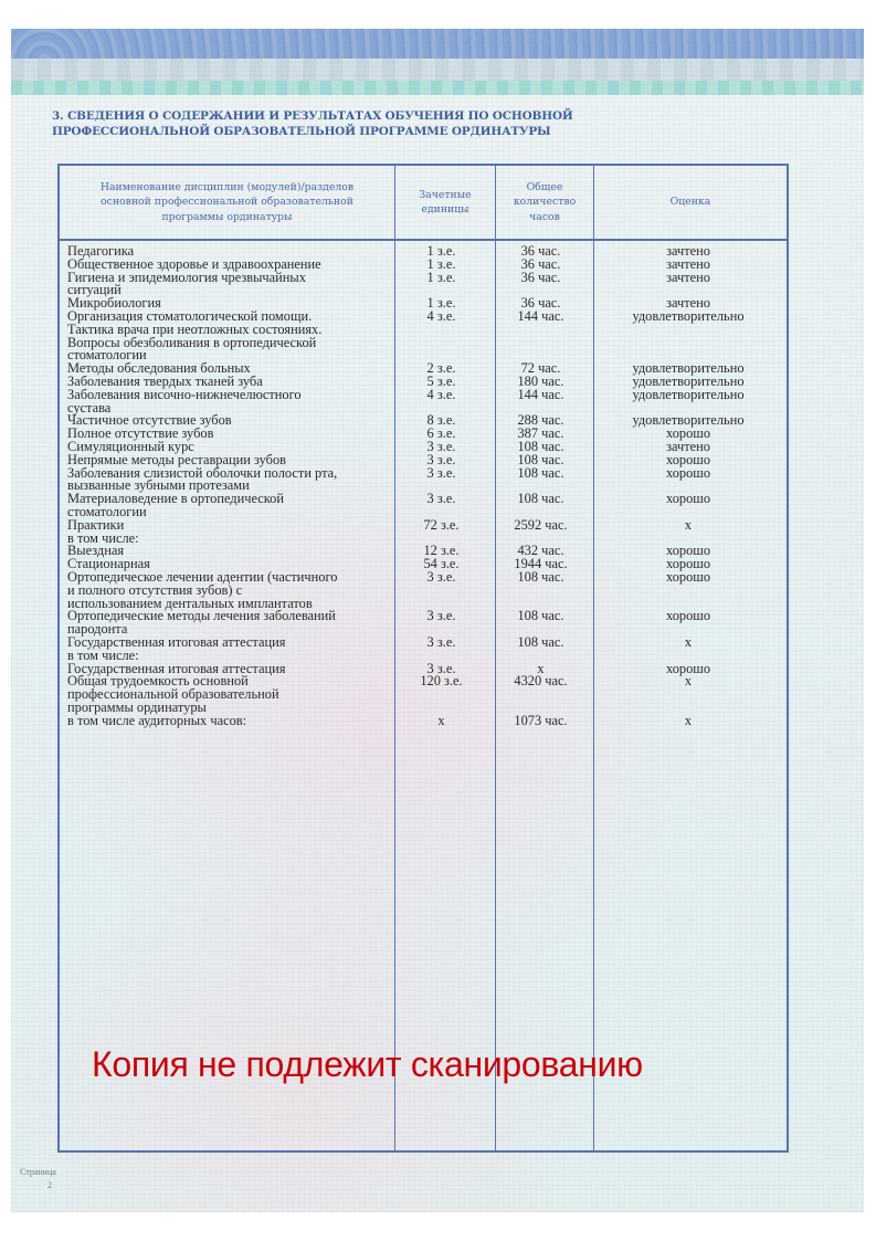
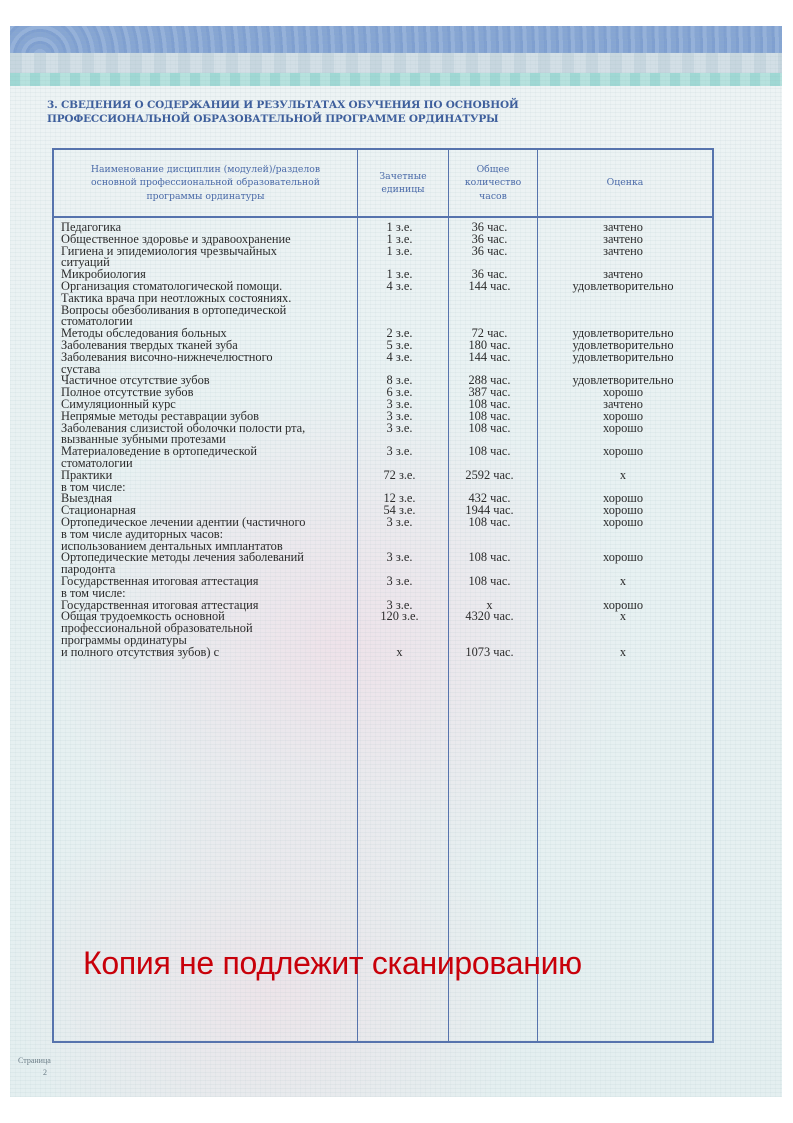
  3. СВЕДЕНИЯ О СОДЕРЖАНИИ И РЕЗУЛЬТАТАХ ОБУЧЕНИЯ ПО ОСНОВНОЙ
  ПРОФЕССИОНАЛЬНОЙ ОБРАЗОВАТЕЛЬНОЙ ПРОГРАММЕ ОРДИНАТУРЫ
  Наименование дисциплин (модулей)/разделов
  основной профессиональной образовательной
  программы ординатуры
  Зачетные
  единицы
  Общее
  количество
  часов
  Оценка
  Педагогика
  1 з.е.
  36 час.
  зачтено
  Общественное здоровье и здравоохранение
  1 з.е.
  36 час.
  зачтено
  Гигиена и эпидемиология чрезвычайных
  ситуаций
  1 з.е.
  36 час.
  зачтено
  Микробиология
  1 з.е.
  36 час.
  зачтено
  Организация стоматологической помощи.
  Тактика врача при неотложных состояниях.
  Вопросы обезболивания в ортопедической
  стоматологии
  4 з.е.
  144 час.
  удовлетворительно
  Методы обследования больных
  2 з.е.
  72 час.
  удовлетворительно
  Заболевания твердых тканей зуба
  5 з.е.
  180 час.
  удовлетворительно
  Заболевания височно-нижнечелюстного
  сустава
  4 з.е.
  144 час.
  удовлетворительно
  Частичное отсутствие зубов
  8 з.е.
  288 час.
  удовлетворительно
  Полное отсутствие зубов
  6 з.е.
  387 час.
  хорошо
  Симуляционный курс
  3 з.е.
  108 час.
  зачтено
  Непрямые методы реставрации зубов
  3 з.е.
  108 час.
  хорошо
  Заболевания слизистой оболочки полости рта,
  вызванные зубными протезами
  3 з.е.
  108 час.
  хорошо
  Материаловедение в ортопедической
  стоматологии
  3 з.е.
  108 час.
  хорошо
  Практики
  в том числе:
  72 з.е.
  2592 час.
  х
  Выездная
  12 з.е.
  432 час.
  хорошо
  Стационарная
  54 з.е.
  1944 час.
  хорошо
  Ортопедическое лечении адентии (частичного
- и полного отсутствия зубов) с
+ в том числе аудиторных часов:
  использованием дентальных имплантатов
  3 з.е.
  108 час.
  хорошо
  Ортопедические методы лечения заболеваний
  пародонта
  3 з.е.
  108 час.
  хорошо
  Государственная итоговая аттестация
  в том числе:
  3 з.е.
  108 час.
  х
  Государственная итоговая аттестация
  3 з.е.
  х
  хорошо
  Общая трудоемкость основной
  профессиональной образовательной
  программы ординатуры
  120 з.е.
  4320 час.
  х
- в том числе аудиторных часов:
+ и полного отсутствия зубов) с
  х
  1073 час.
  х
  Копия не подлежит сканированию
  Страница
  2
